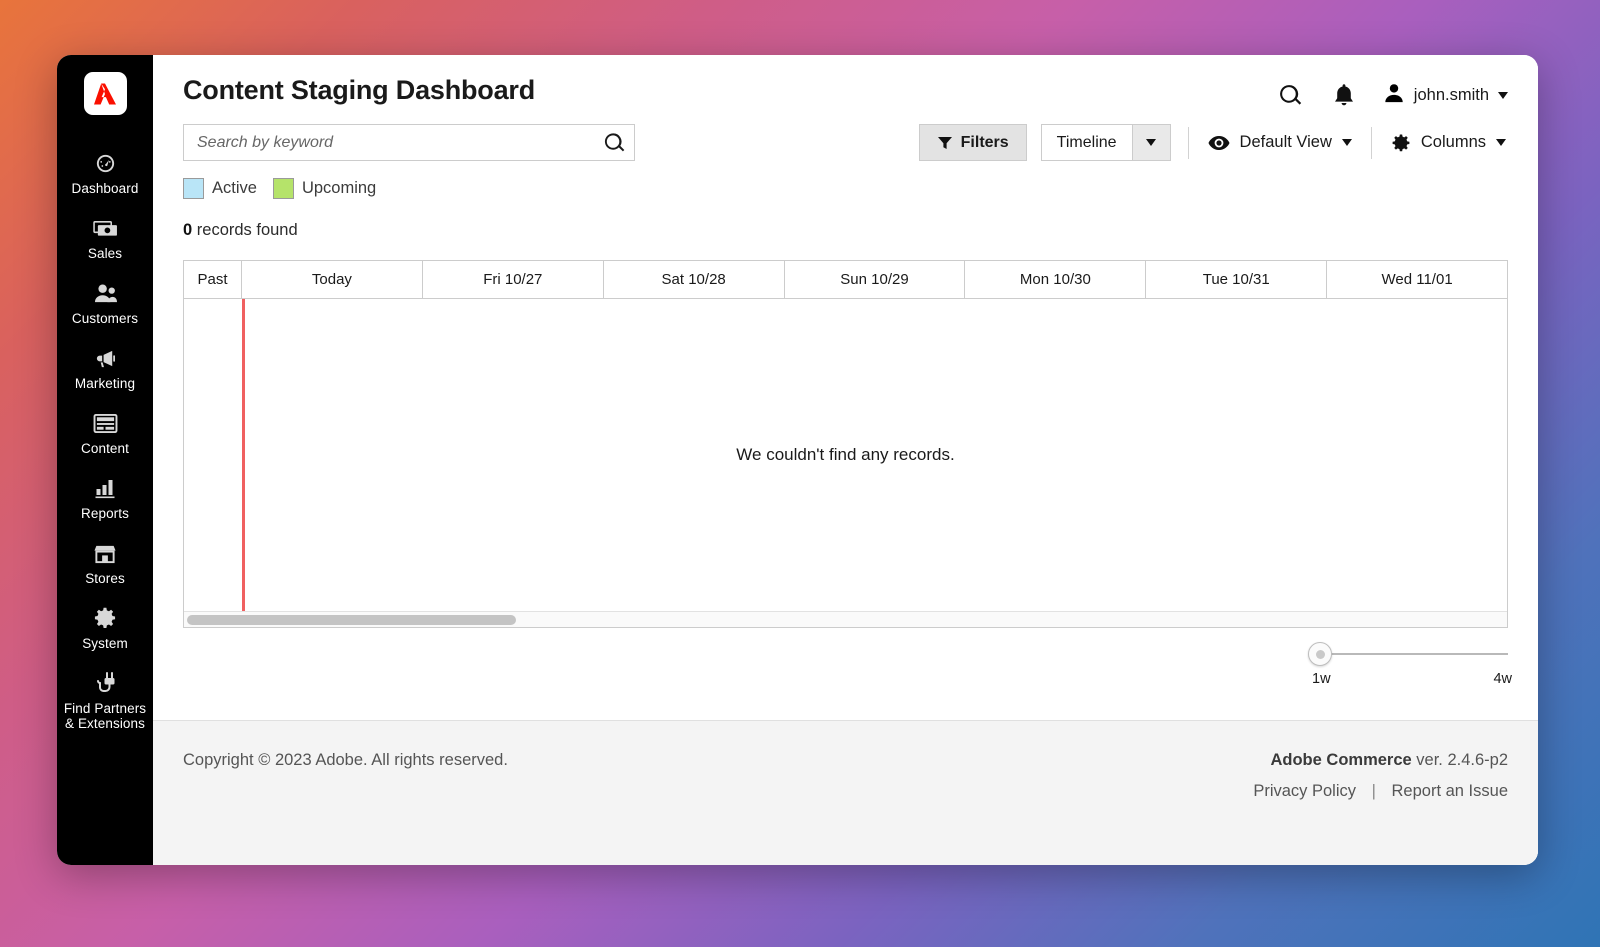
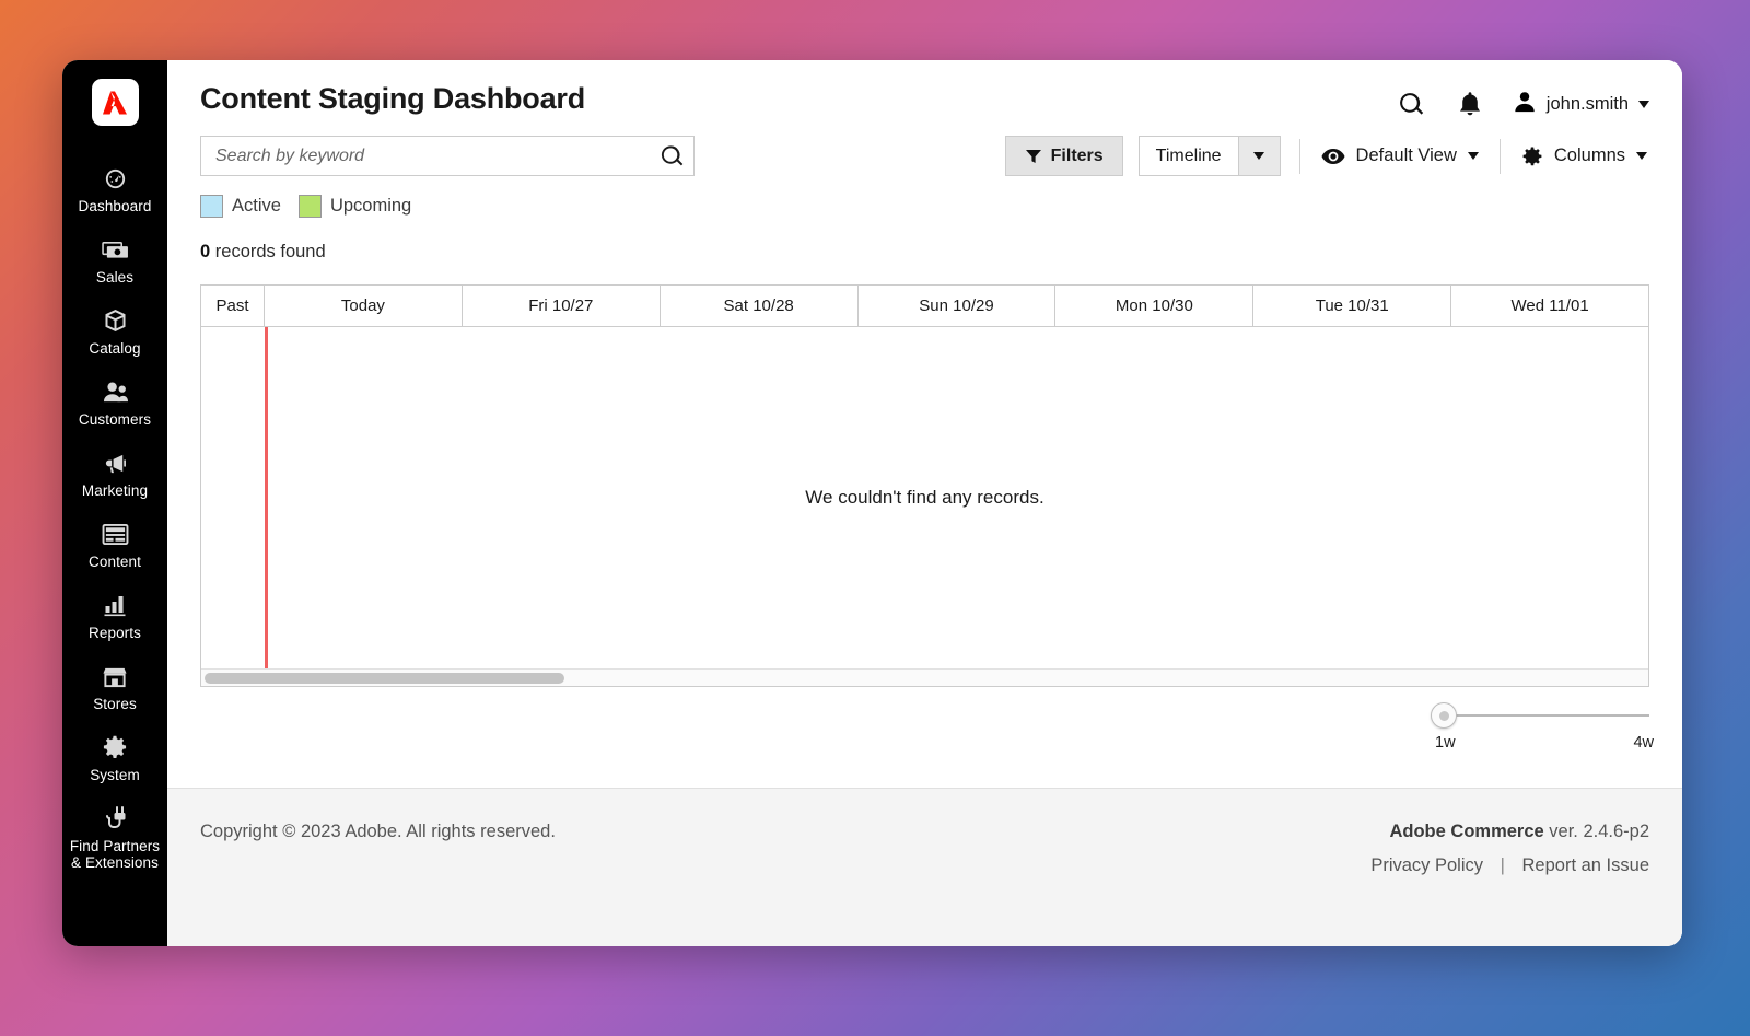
  Dashboard
  Sales
+ Catalog
  Customers
  Marketing
  Content
  Reports
  Stores
  System
  Find Partners
  & Extensions
  Content Staging Dashboard
  john.smith
  Search by keyword
  Filters
  Timeline
  Default View
  Columns
  Active
  Upcoming
  0 records found
  Past
  Today
  Fri 10/27
  Sat 10/28
  Sun 10/29
  Mon 10/30
  Tue 10/31
  Wed 11/01
  We couldn't find any records.
  1w
  4w
  Copyright © 2023 Adobe. All rights reserved.
  Adobe Commerce ver. 2.4.6-p2
  Privacy Policy | Report an Issue
